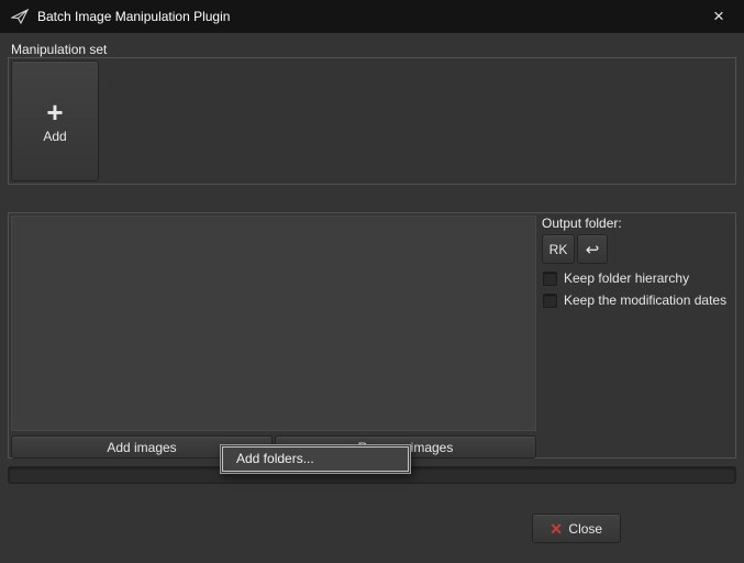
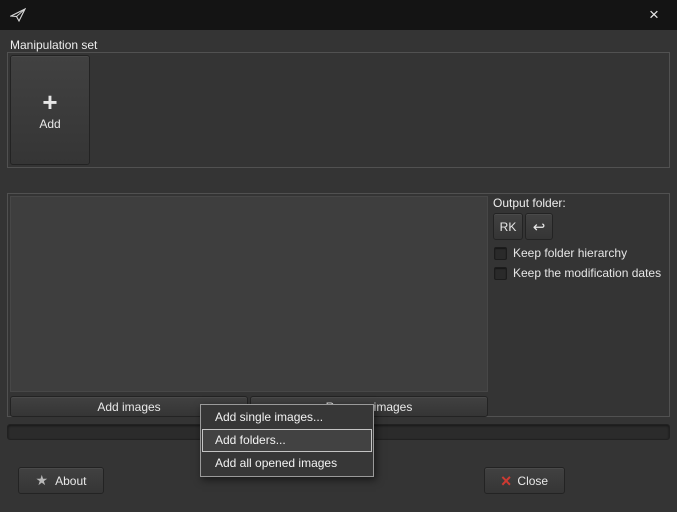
- Batch Image Manipulation Plugin
  ×
  Manipulation set
  +
  Add
  Add images
  Output folder:
  RK
  ↩
  Keep folder hierarchy
  Keep the modification dates
+ ★
+ About
  ×
  Close
+ Add single images...
  Add folders...
+ Add all opened images
